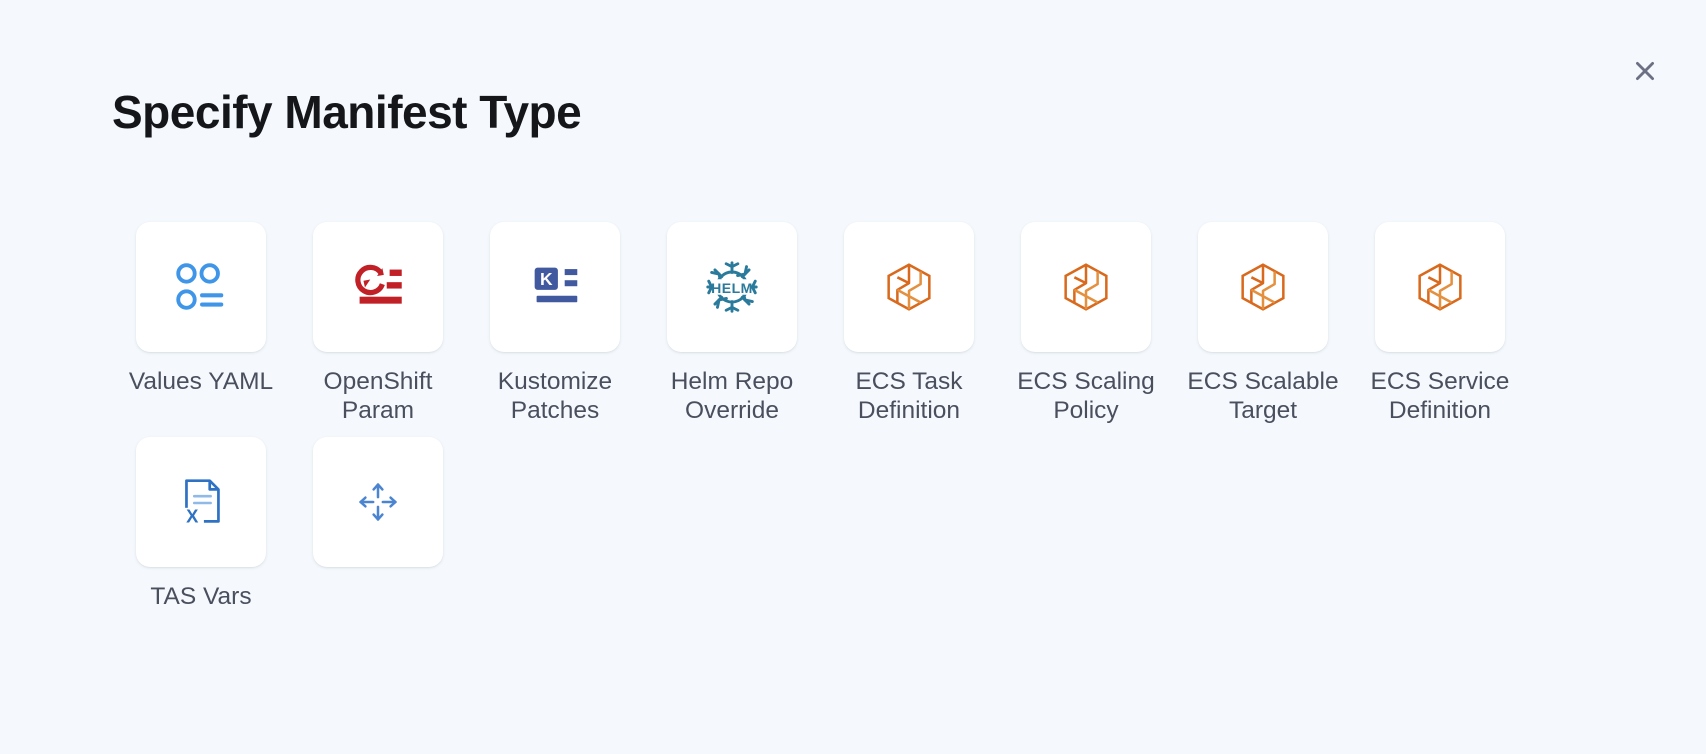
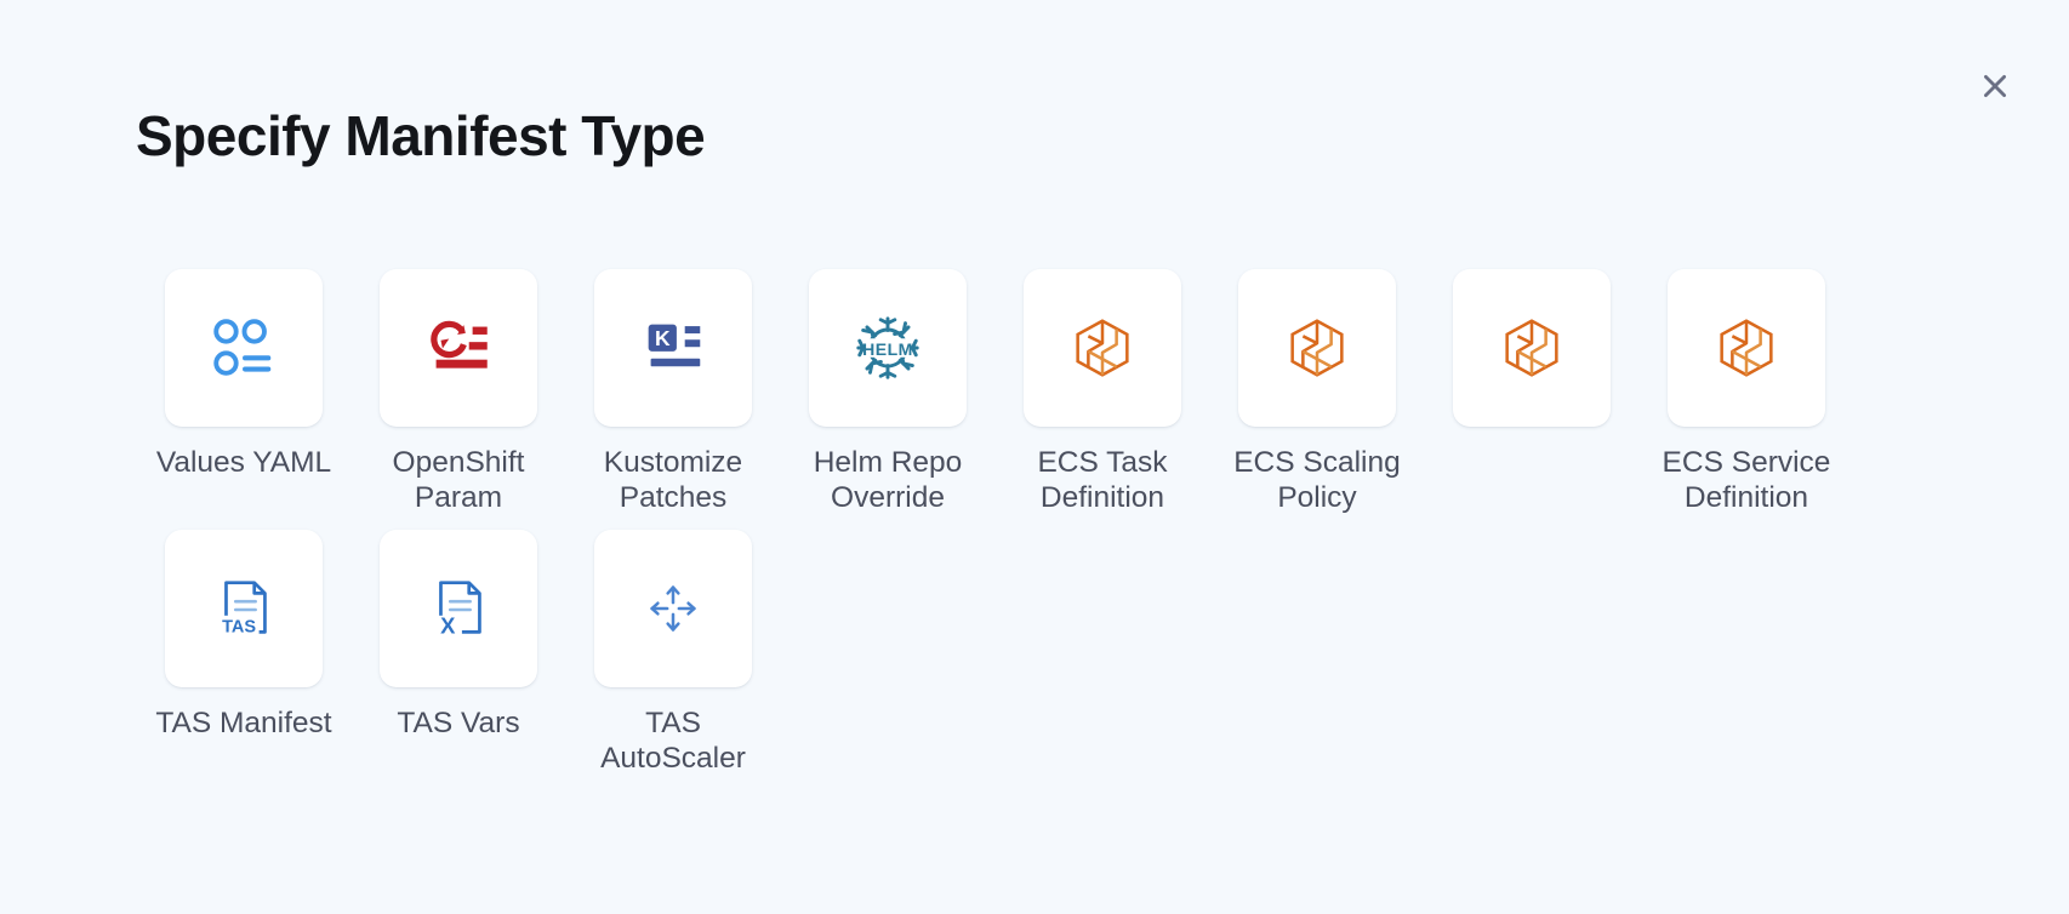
  Specify Manifest Type
  Values YAML
  OpenShift Param
  K
  Kustomize Patches
  HELM
  Helm Repo Override
  ECS Task Definition
  ECS Scaling Policy
- ECS Scalable Target
  ECS Service Definition
+ TAS
+ TAS Manifest
  X
  TAS Vars
+ TAS AutoScaler
